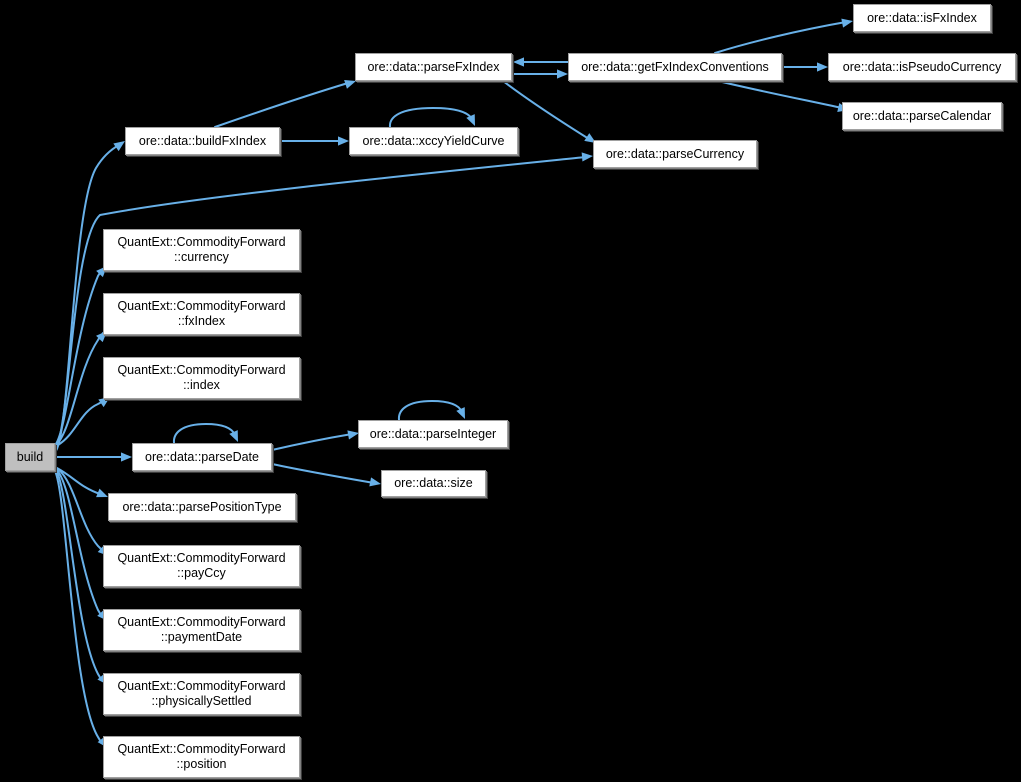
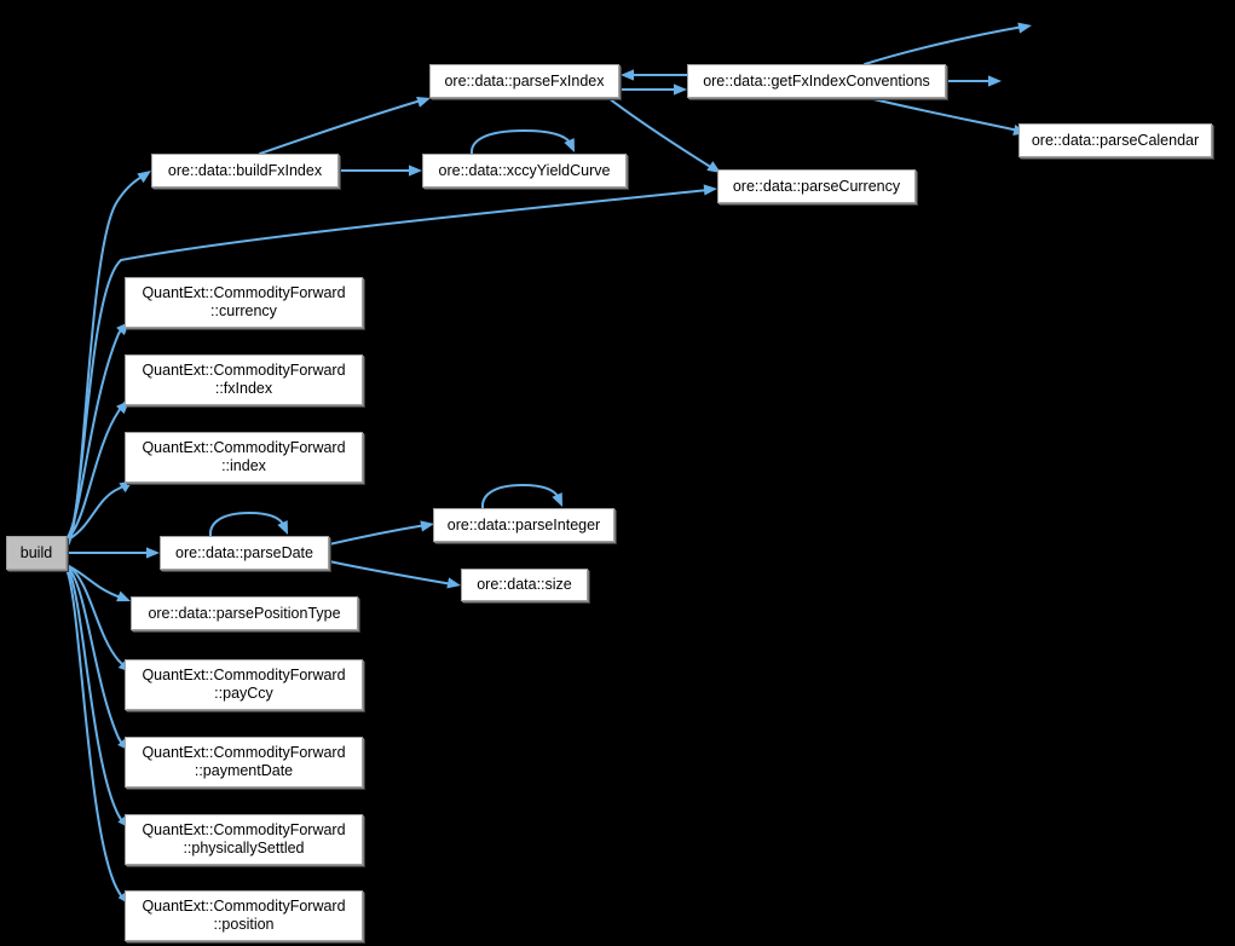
  build
  ore::data::buildFxIndex
  ore::data::parseFxIndex
  ore::data::xccyYieldCurve
  ore::data::getFxIndexConventions
- ore::data::isFxIndex
- ore::data::isPseudoCurrency
  ore::data::parseCalendar
  ore::data::parseCurrency
  QuantExt::CommodityForward
  ::currency
  QuantExt::CommodityForward
  ::fxIndex
  QuantExt::CommodityForward
  ::index
  ore::data::parseDate
  ore::data::parseInteger
  ore::data::size
  ore::data::parsePositionType
  QuantExt::CommodityForward
  ::payCcy
  QuantExt::CommodityForward
  ::paymentDate
  QuantExt::CommodityForward
  ::physicallySettled
  QuantExt::CommodityForward
  ::position
